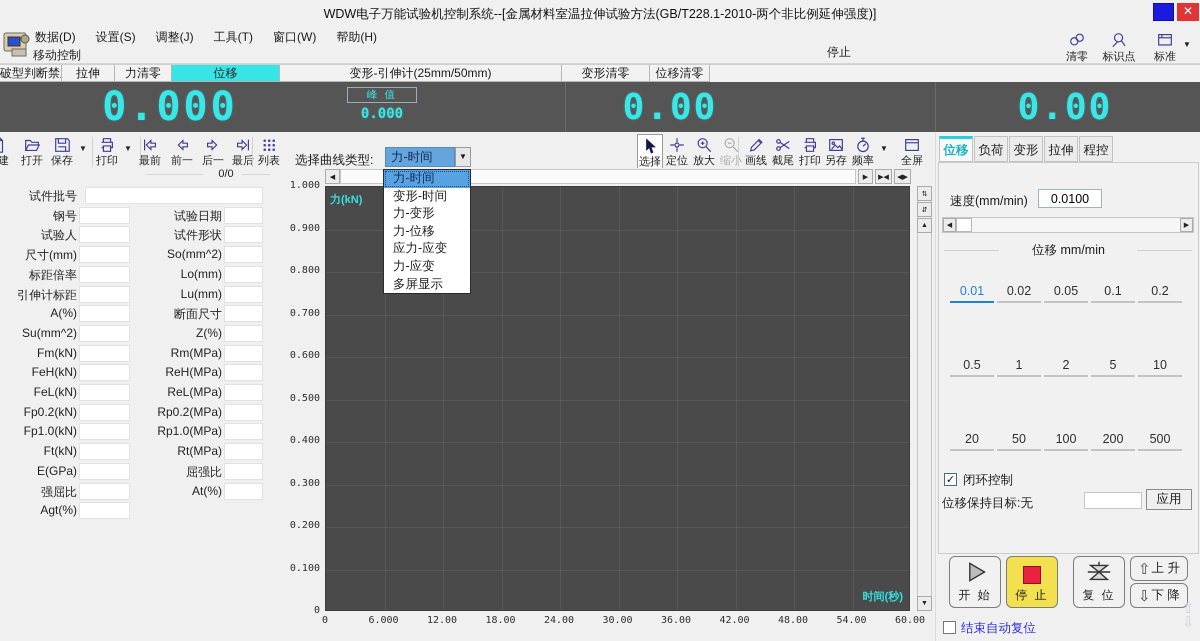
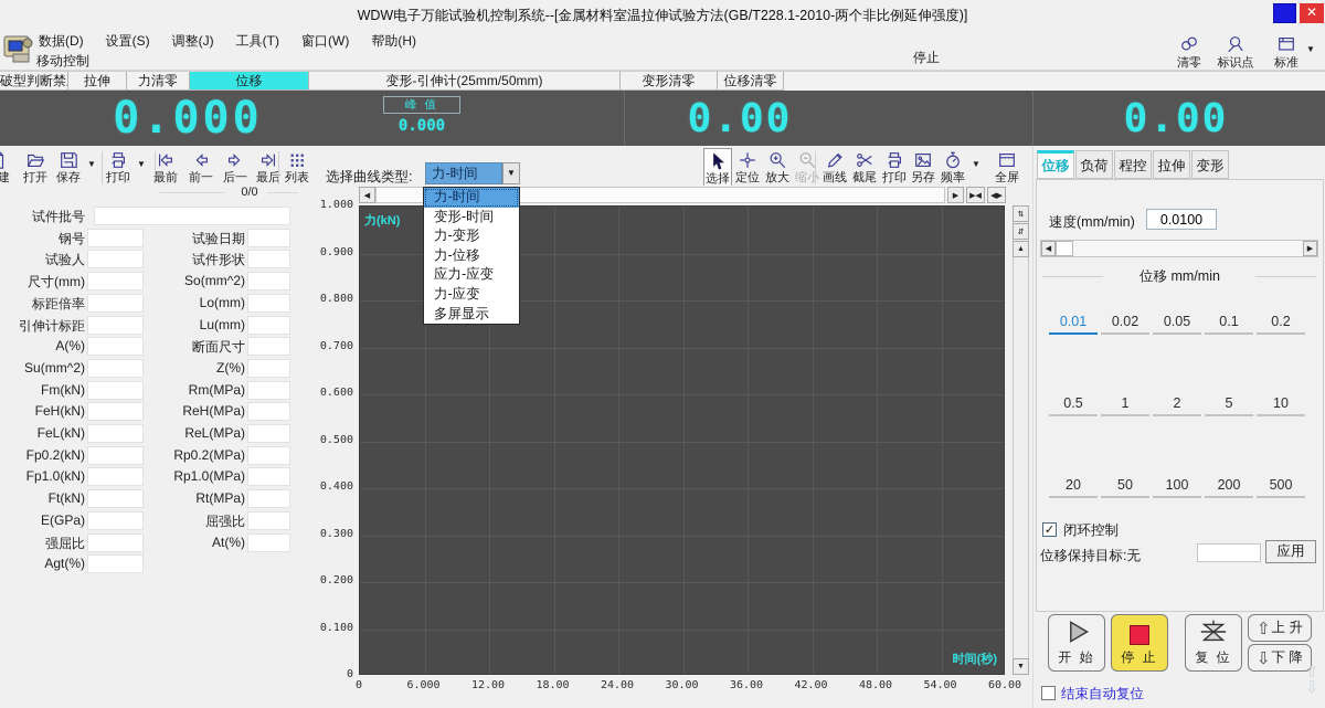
  WDW电子万能试验机控制系统--[金属材料室温拉伸试验方法(GB/T228.1-2010-两个非比例延伸强度)]
  ✕
  数据(D)
  设置(S)
  调整(J)
  工具(T)
  窗口(W)
  帮助(H)
  移动控制
  停止
  清零
  标识点
  标准
  ▼
  破型判断禁
  拉伸
  力清零
  位移
  变形-引伸计(25mm/50mm)
  变形清零
  位移清零
  0.000
  峰 值
  0.000
  0.00
  0.00
  选择曲线类型:
  力-时间
  ▼
  打开
  保存
  ▼
  打印
  ▼
  最前
  前一
  后一
  最后
  0/0
  列表
  选择
  定位
  放大
  缩小
  画线
  截尾
  打印
  另存
  频率
  ▼
  全屏
  力-时间
  变形-时间
  力-变形
  力-位移
  应力-应变
  力-应变
  多屏显示
  试件批号
  钢号
  试验日期
  试验人
  试件形状
  尺寸(mm)
  So(mm^2)
  标距倍率
  Lo(mm)
  引伸计标距
  Lu(mm)
  A(%)
  断面尺寸
  Su(mm^2)
  Z(%)
  Fm(kN)
  Rm(MPa)
  FeH(kN)
  ReH(MPa)
  FeL(kN)
  ReL(MPa)
  Fp0.2(kN)
  Rp0.2(MPa)
  Fp1.0(kN)
  Rp1.0(MPa)
  Ft(kN)
  Rt(MPa)
  E(GPa)
  屈强比
  强屈比
  At(%)
  Agt(%)
  力(kN)
  时间(秒)
  1.000
  0.900
  0.800
  0.700
  0.600
  0.500
  0.400
  0.300
  0.200
  0.100
  0
  0
  6.000
  12.00
  18.00
  24.00
  30.00
  36.00
  42.00
  48.00
  54.00
  60.00
  速度(mm/min)
  0.0100
  位移 mm/min
  ✓
  闭环控制
  位移保持目标:无
  应用
  开 始
  停 止
  复 位
  ⇧
  上 升
  ⇩
  下 降
  结束自动复位
  ⇧
  ⇩
  位移
  负荷
- 变形
+ 程控
  拉伸
- 程控
+ 变形
  0.01
  0.02
  0.05
  0.1
  0.2
  0.5
  1
  2
  5
  10
  20
  50
  100
  200
  500
